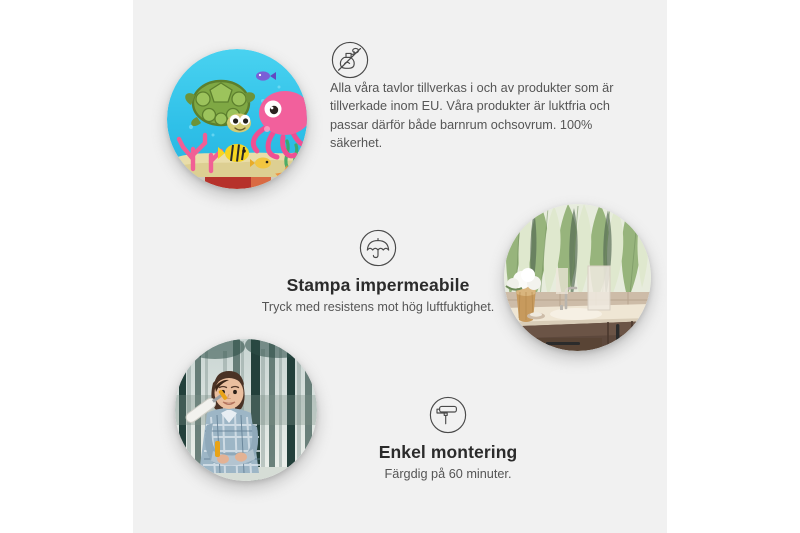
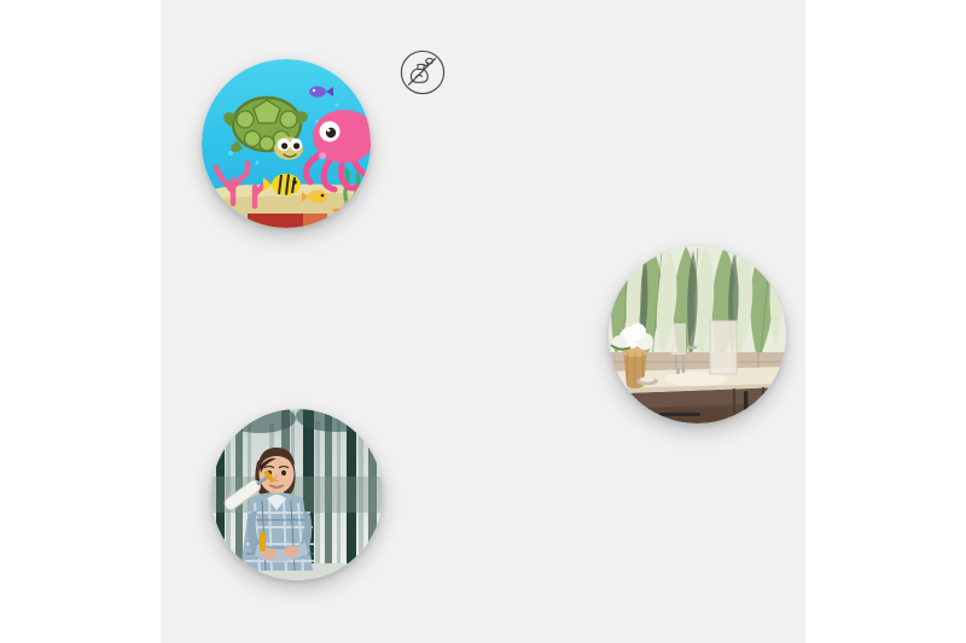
- Alla våra tavlor tillverkas i och av produkter som är tillverkade inom EU. Våra produkter är luktfria och passar därför både barnrum ochsovrum. 100% säkerhet.
- Stampa impermeabile
- Tryck med resistens mot hög luftfuktighet.
- Enkel montering
- Färgdig på 60 minuter.
